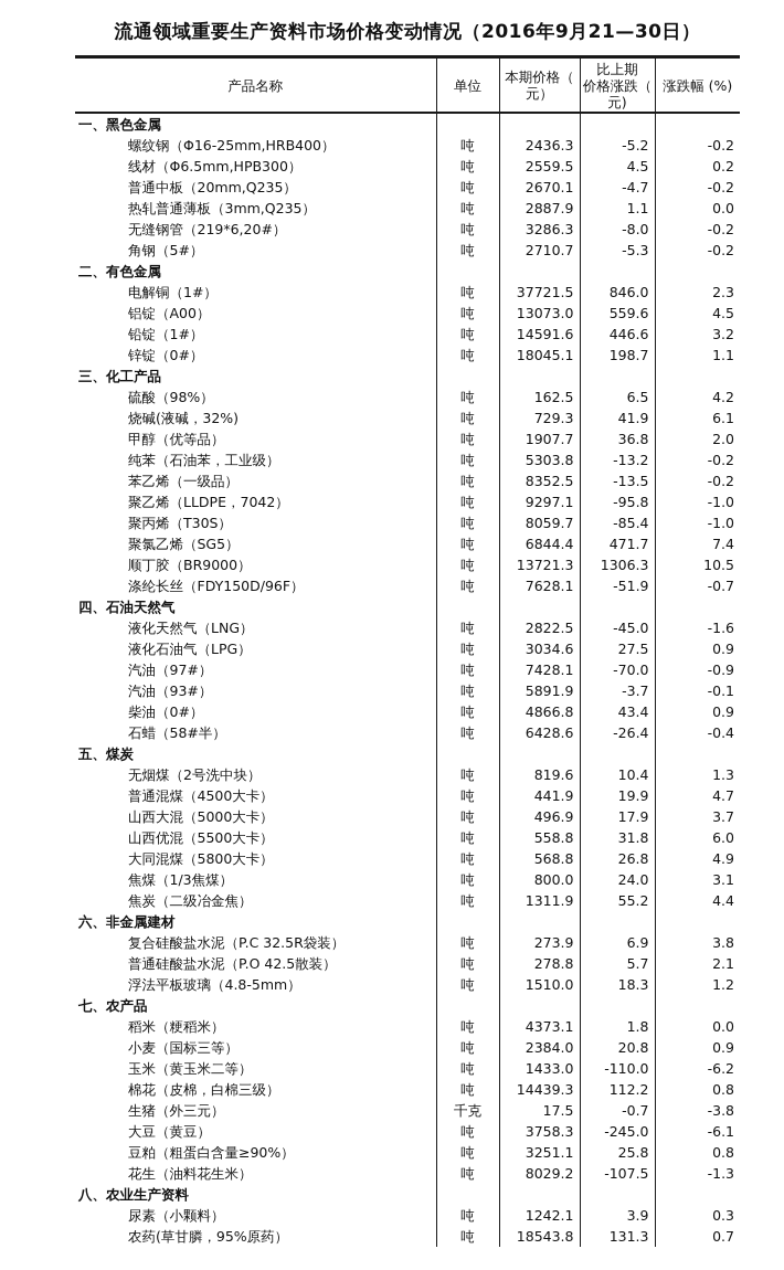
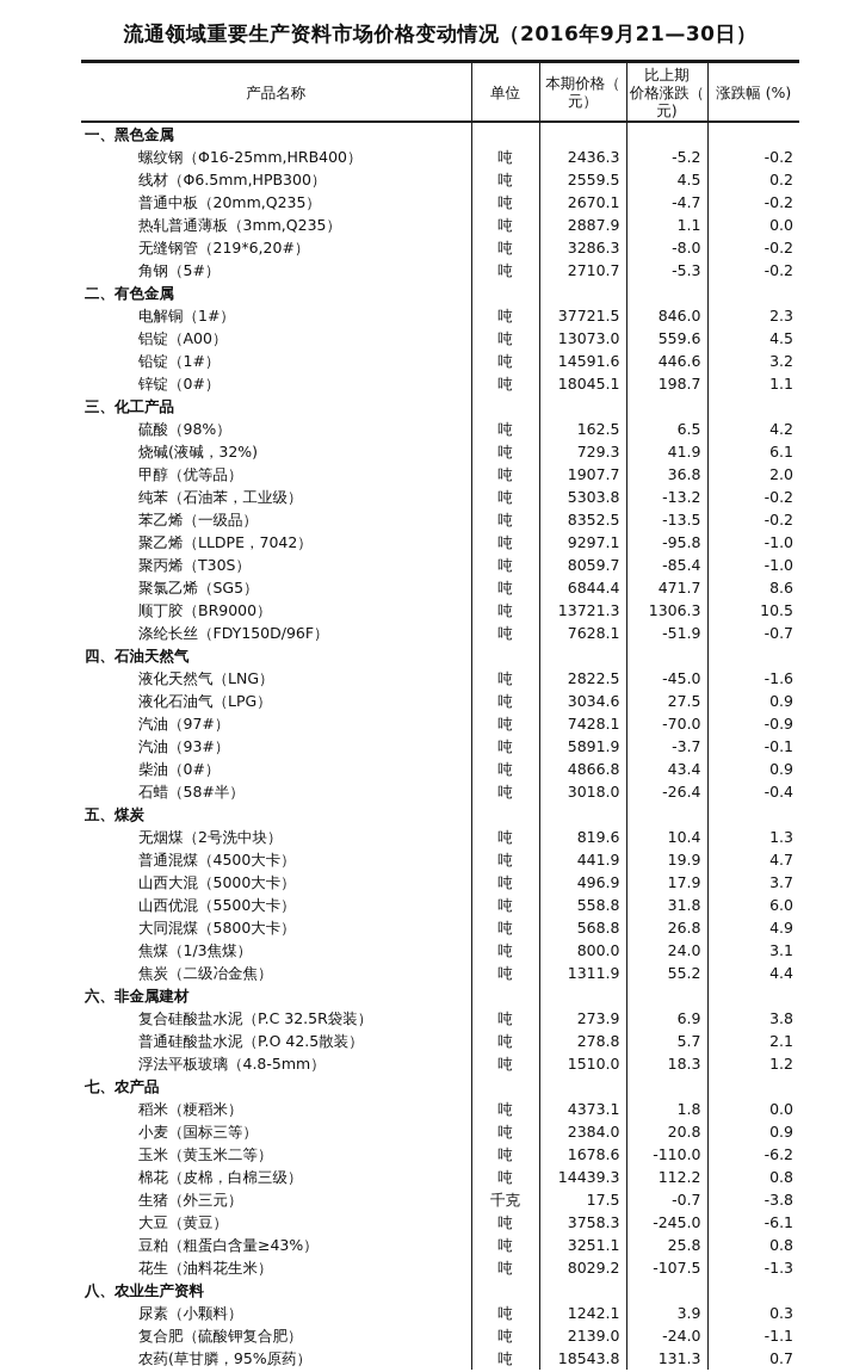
  流通领域重要生产资料市场价格变动情况（2016年9月21—30日）
  产品名称	单位	本期价格（ 元）	比上期 价格涨跌（ 元)	涨跌幅 (%)
  一、黑色金属
  螺纹钢（Φ16-25mm,HRB400）	吨	2436.3	-5.2	-0.2
  线材（Φ6.5mm,HPB300）	吨	2559.5	4.5	0.2
  普通中板（20mm,Q235）	吨	2670.1	-4.7	-0.2
  热轧普通薄板（3mm,Q235）	吨	2887.9	1.1	0.0
  无缝钢管（219*6,20#）	吨	3286.3	-8.0	-0.2
  角钢（5#）	吨	2710.7	-5.3	-0.2
  二、有色金属
  电解铜（1#）	吨	37721.5	846.0	2.3
  铝锭（A00）	吨	13073.0	559.6	4.5
  铅锭（1#）	吨	14591.6	446.6	3.2
  锌锭（0#）	吨	18045.1	198.7	1.1
  三、化工产品
  硫酸（98%）	吨	162.5	6.5	4.2
  烧碱(液碱，32%)	吨	729.3	41.9	6.1
  甲醇（优等品）	吨	1907.7	36.8	2.0
  纯苯（石油苯，工业级）	吨	5303.8	-13.2	-0.2
  苯乙烯（一级品）	吨	8352.5	-13.5	-0.2
  聚乙烯（LLDPE，7042）	吨	9297.1	-95.8	-1.0
  聚丙烯（T30S）	吨	8059.7	-85.4	-1.0
- 聚氯乙烯（SG5）	吨	6844.4	471.7	7.4
+ 聚氯乙烯（SG5）	吨	6844.4	471.7	8.6
  顺丁胶（BR9000）	吨	13721.3	1306.3	10.5
  涤纶长丝（FDY150D/96F）	吨	7628.1	-51.9	-0.7
  四、石油天然气
  液化天然气（LNG）	吨	2822.5	-45.0	-1.6
  液化石油气（LPG）	吨	3034.6	27.5	0.9
  汽油（97#）	吨	7428.1	-70.0	-0.9
  汽油（93#）	吨	5891.9	-3.7	-0.1
  柴油（0#）	吨	4866.8	43.4	0.9
- 石蜡（58#半）	吨	6428.6	-26.4	-0.4
+ 石蜡（58#半）	吨	3018.0	-26.4	-0.4
  五、煤炭
  无烟煤（2号洗中块）	吨	819.6	10.4	1.3
  普通混煤（4500大卡）	吨	441.9	19.9	4.7
  山西大混（5000大卡）	吨	496.9	17.9	3.7
  山西优混（5500大卡）	吨	558.8	31.8	6.0
  大同混煤（5800大卡）	吨	568.8	26.8	4.9
  焦煤（1/3焦煤）	吨	800.0	24.0	3.1
  焦炭（二级冶金焦）	吨	1311.9	55.2	4.4
  六、非金属建材
  复合硅酸盐水泥（P.C 32.5R袋装）	吨	273.9	6.9	3.8
  普通硅酸盐水泥（P.O 42.5散装）	吨	278.8	5.7	2.1
  浮法平板玻璃（4.8-5mm）	吨	1510.0	18.3	1.2
  七、农产品
  稻米（粳稻米）	吨	4373.1	1.8	0.0
  小麦（国标三等）	吨	2384.0	20.8	0.9
- 玉米（黄玉米二等）	吨	1433.0	-110.0	-6.2
+ 玉米（黄玉米二等）	吨	1678.6	-110.0	-6.2
  棉花（皮棉，白棉三级）	吨	14439.3	112.2	0.8
  生猪（外三元）	千克	17.5	-0.7	-3.8
  大豆（黄豆）	吨	3758.3	-245.0	-6.1
- 豆粕（粗蛋白含量≥90%）	吨	3251.1	25.8	0.8
+ 豆粕（粗蛋白含量≥43%）	吨	3251.1	25.8	0.8
  花生（油料花生米）	吨	8029.2	-107.5	-1.3
  八、农业生产资料
  尿素（小颗料）	吨	1242.1	3.9	0.3
+ 复合肥（硫酸钾复合肥）	吨	2139.0	-24.0	-1.1
  农药(草甘膦，95%原药）	吨	18543.8	131.3	0.7
